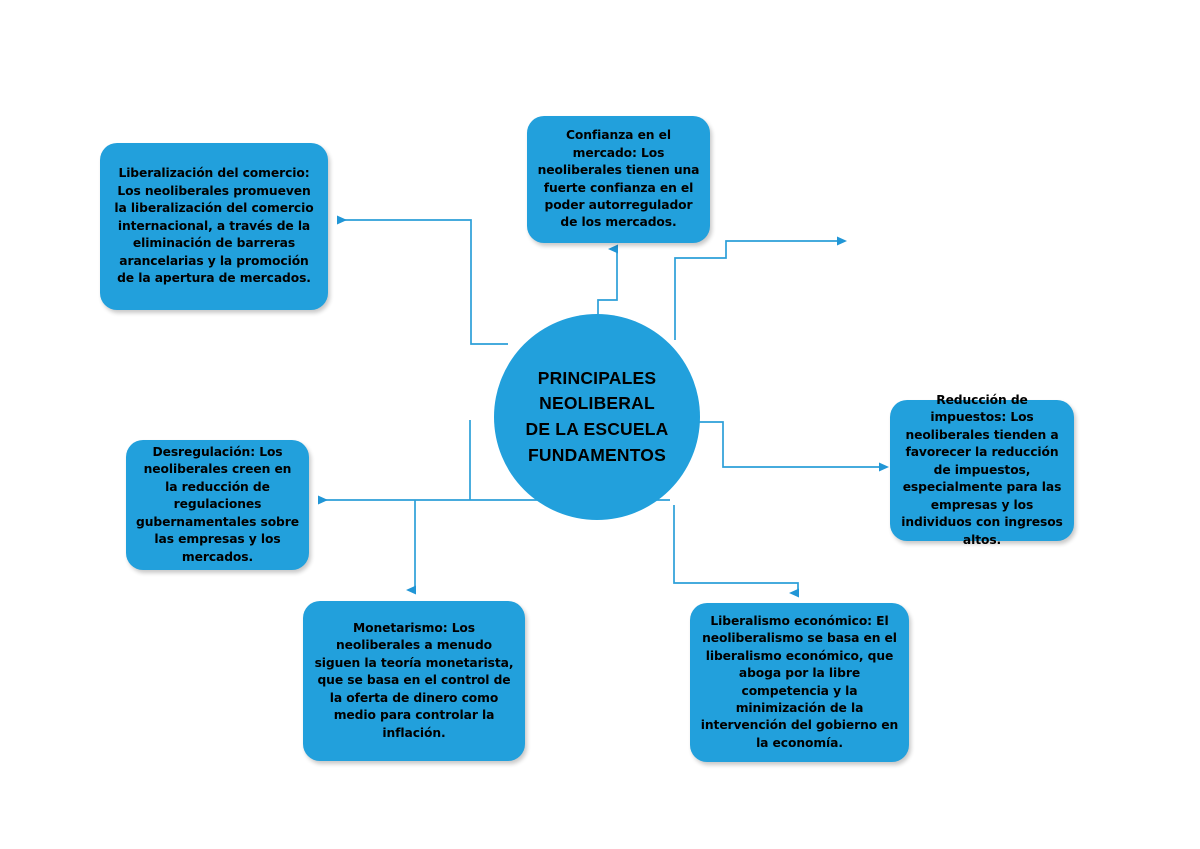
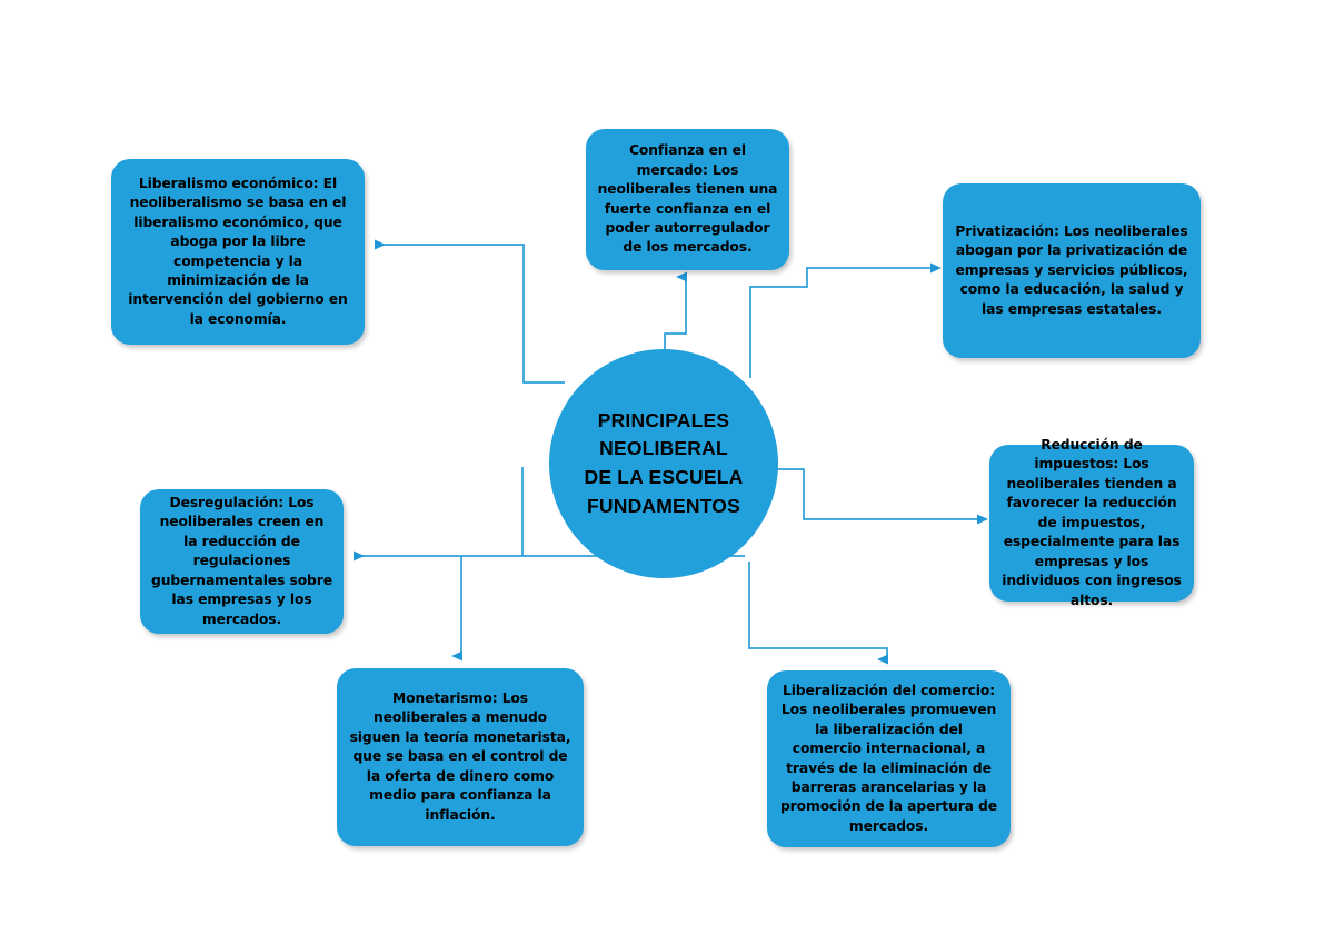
  PRINCIPALES
  NEOLIBERAL
  DE LA ESCUELA
  FUNDAMENTOS
- Liberalización del comercio: Los neoliberales promueven la liberalización del comercio internacional, a través de la eliminación de barreras arancelarias y la promoción de la apertura de mercados.
+ Liberalismo económico: El neoliberalismo se basa en el liberalismo económico, que aboga por la libre competencia y la minimización de la intervención del gobierno en la economía.
  Confianza en el mercado: Los neoliberales tienen una fuerte confianza en el poder autorregulador de los mercados.
+ Privatización: Los neoliberales abogan por la privatización de empresas y servicios públicos, como la educación, la salud y las empresas estatales.
  Reducción de impuestos: Los neoliberales tienden a favorecer la reducción de impuestos, especialmente para las empresas y los individuos con ingresos altos.
- Liberalismo económico: El neoliberalismo se basa en el liberalismo económico, que aboga por la libre competencia y la minimización de la intervención del gobierno en la economía.
+ Liberalización del comercio: Los neoliberales promueven la liberalización del comercio internacional, a través de la eliminación de barreras arancelarias y la promoción de la apertura de mercados.
- Monetarismo: Los neoliberales a menudo siguen la teoría monetarista, que se basa en el control de la oferta de dinero como medio para controlar la inflación.
+ Monetarismo: Los neoliberales a menudo siguen la teoría monetarista, que se basa en el control de la oferta de dinero como medio para confianza la inflación.
  Desregulación: Los neoliberales creen en la reducción de regulaciones gubernamentales sobre las empresas y los mercados.
